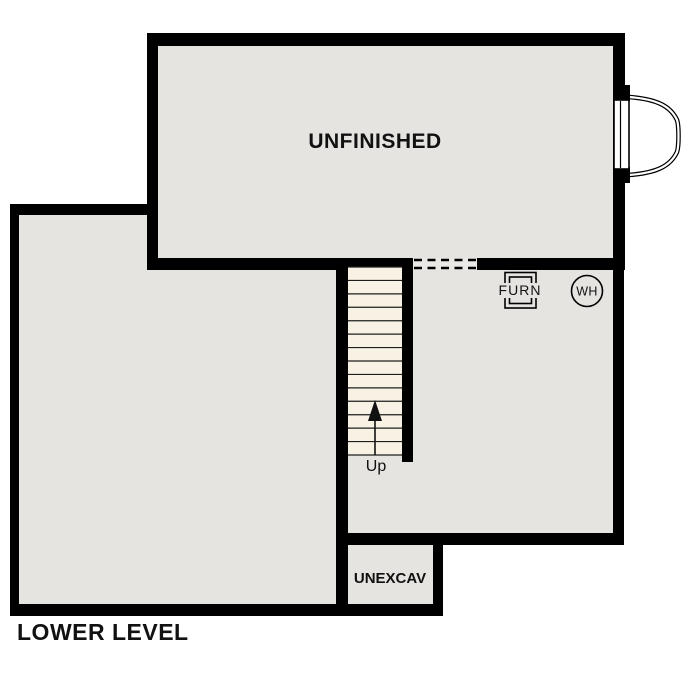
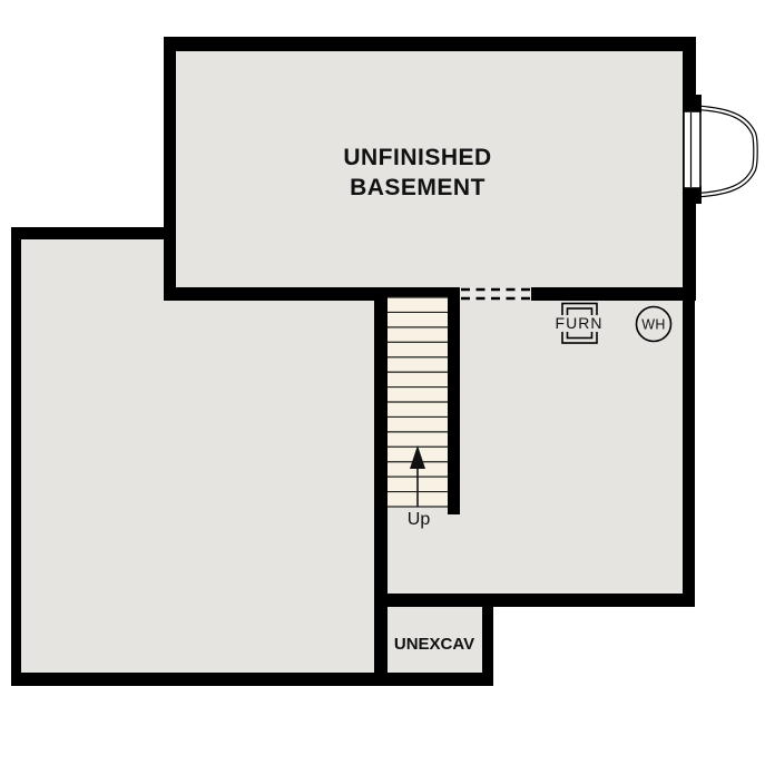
  FURN
  WH
  UNFINISHED
+ BASEMENT
  UNEXCAV
  Up
- LOWER LEVEL
